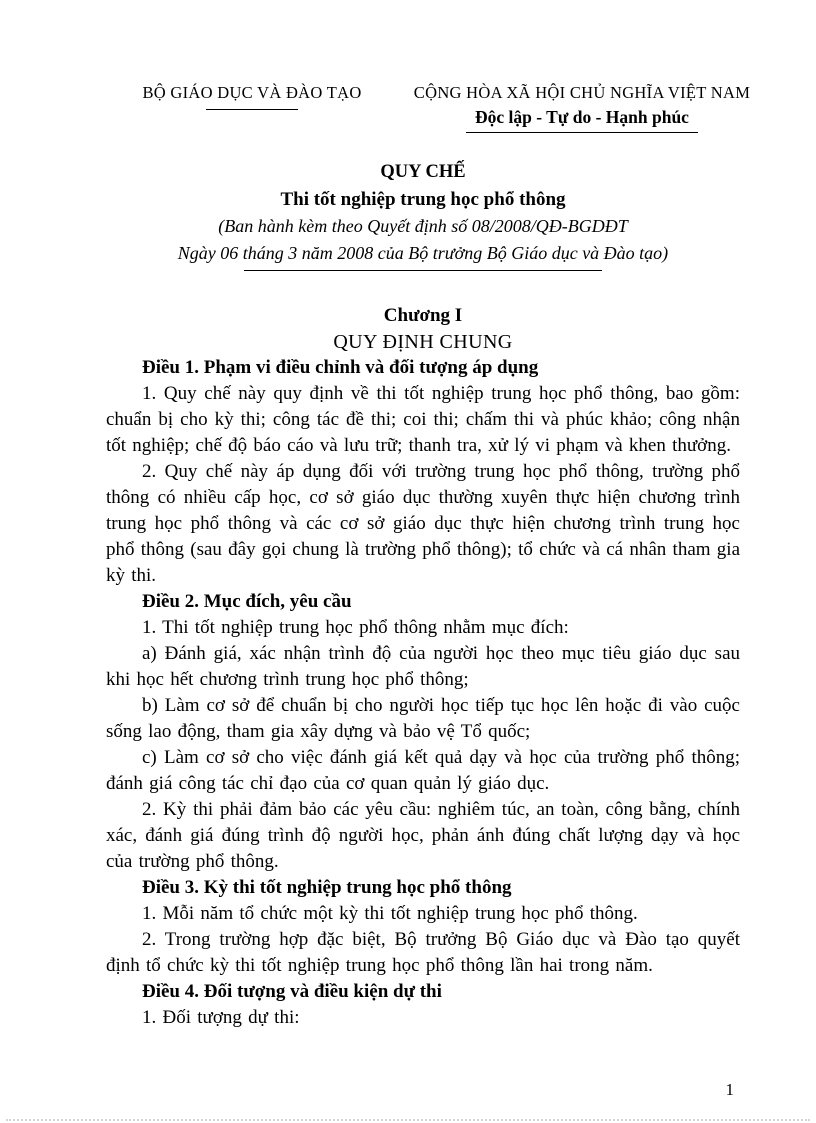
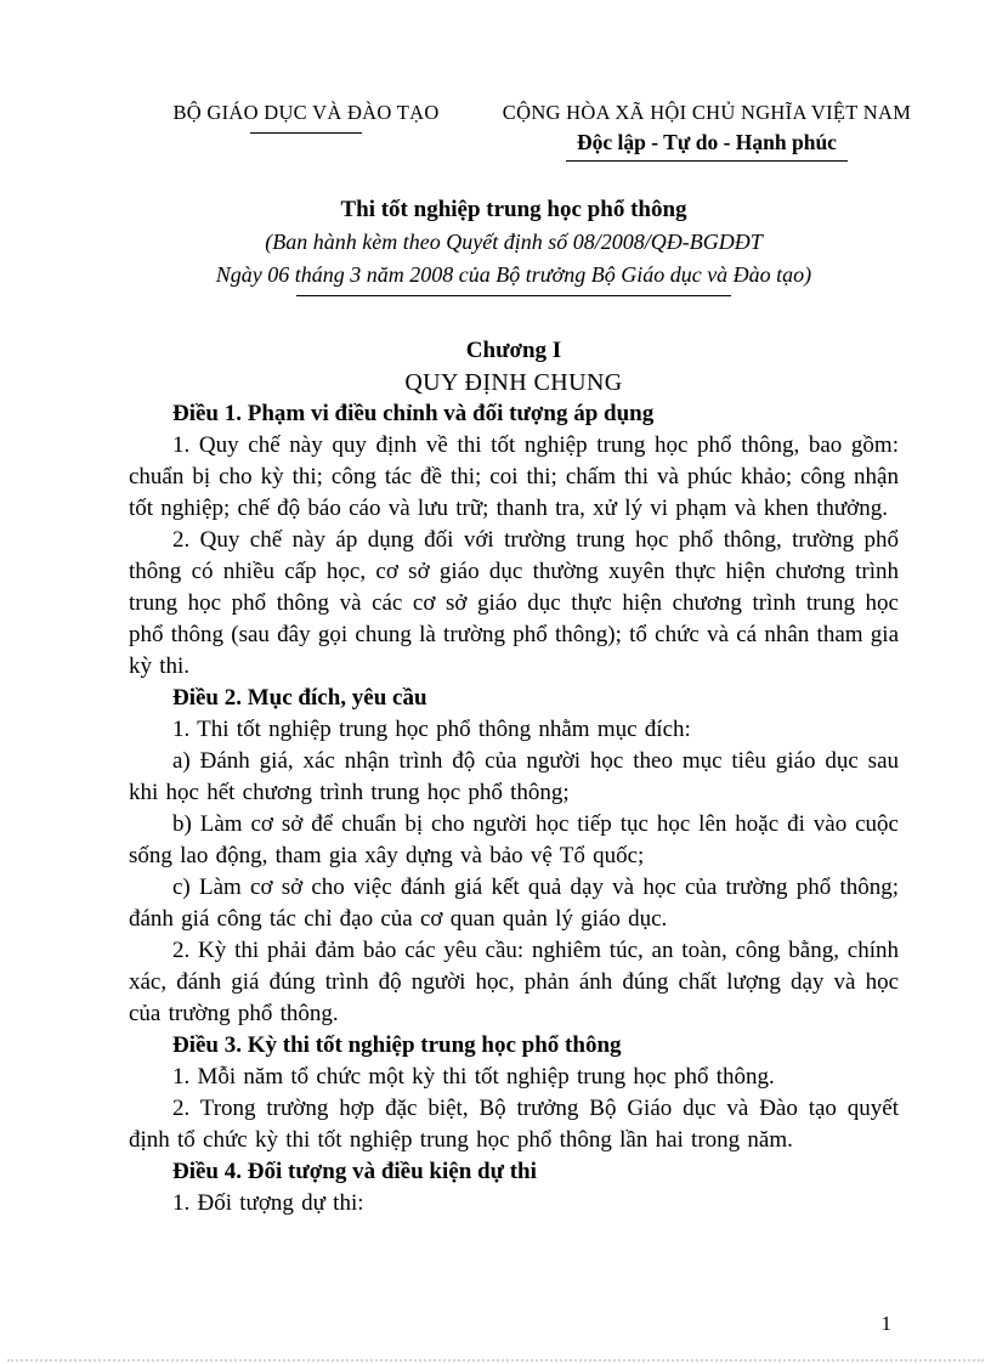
  BỘ GIÁO DỤC VÀ ĐÀO TẠO
  CỘNG HÒA XÃ HỘI CHỦ NGHĨA VIỆT NAM
  Độc lập - Tự do - Hạnh phúc
- QUY CHẾ
  Thi tốt nghiệp trung học phổ thông
  (Ban hành kèm theo Quyết định số 08/2008/QĐ-BGDĐT
  Ngày 06 tháng 3 năm 2008 của Bộ trưởng Bộ Giáo dục và Đào tạo)
  Chương I
  QUY ĐỊNH CHUNG
  Điều 1. Phạm vi điều chỉnh và đối tượng áp dụng
  1. Quy chế này quy định về thi tốt nghiệp trung học phổ thông, bao gồm: chuẩn bị cho kỳ thi; công tác đề thi; coi thi; chấm thi và phúc khảo; công nhận tốt nghiệp; chế độ báo cáo và lưu trữ; thanh tra, xử lý vi phạm và khen thưởng.
  2. Quy chế này áp dụng đối với trường trung học phổ thông, trường phổ thông có nhiều cấp học, cơ sở giáo dục thường xuyên thực hiện chương trình trung học phổ thông và các cơ sở giáo dục thực hiện chương trình trung học phổ thông (sau đây gọi chung là trường phổ thông); tổ chức và cá nhân tham gia kỳ thi.
  Điều 2. Mục đích, yêu cầu
  1. Thi tốt nghiệp trung học phổ thông nhằm mục đích:
  a) Đánh giá, xác nhận trình độ của người học theo mục tiêu giáo dục sau khi học hết chương trình trung học phổ thông;
  b) Làm cơ sở để chuẩn bị cho người học tiếp tục học lên hoặc đi vào cuộc sống lao động, tham gia xây dựng và bảo vệ Tổ quốc;
  c) Làm cơ sở cho việc đánh giá kết quả dạy và học của trường phổ thông; đánh giá công tác chỉ đạo của cơ quan quản lý giáo dục.
  2. Kỳ thi phải đảm bảo các yêu cầu: nghiêm túc, an toàn, công bằng, chính xác, đánh giá đúng trình độ người học, phản ánh đúng chất lượng dạy và học của trường phổ thông.
  Điều 3. Kỳ thi tốt nghiệp trung học phổ thông
  1. Mỗi năm tổ chức một kỳ thi tốt nghiệp trung học phổ thông.
  2. Trong trường hợp đặc biệt, Bộ trưởng Bộ Giáo dục và Đào tạo quyết định tổ chức kỳ thi tốt nghiệp trung học phổ thông lần hai trong năm.
  Điều 4. Đối tượng và điều kiện dự thi
  1. Đối tượng dự thi:
  1
